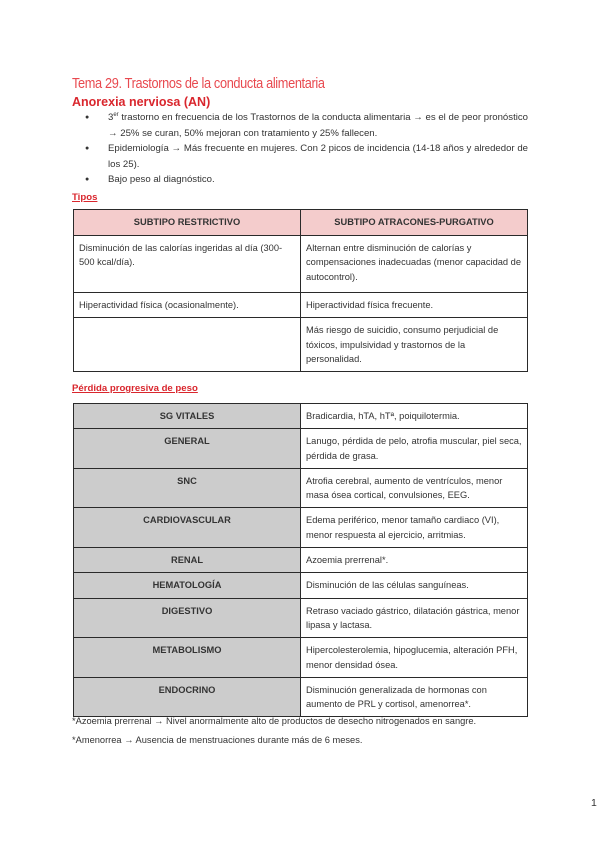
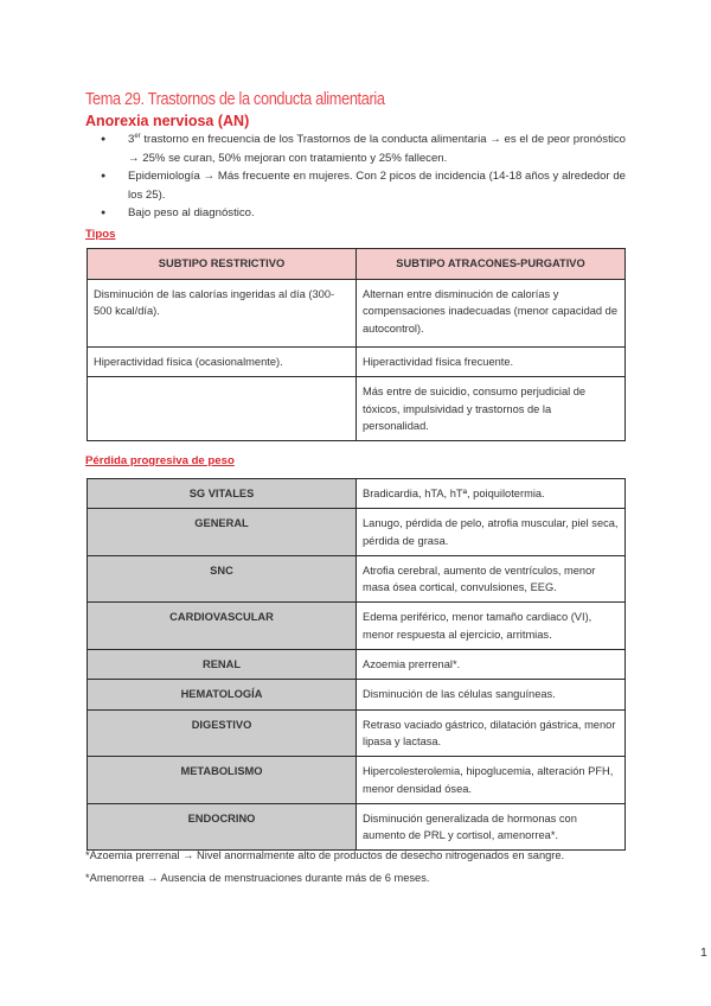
  Tema 29. Trastornos de la conducta alimentaria
  Anorexia nerviosa (AN)
  3 trastorno en frecuencia de los Trastornos de la conducta alimentaria → es el de peor pronóstico → 25% se curan, 50% mejoran con tratamiento y 25% fallecen.
  Epidemiología → Más frecuente en mujeres. Con 2 picos de incidencia (14-18 años y alrededor de los 25).
  Bajo peso al diagnóstico.
  Tipos
  SUBTIPO RESTRICTIVO	SUBTIPO ATRACONES-PURGATIVO
  Disminución de las calorías ingeridas al día (300-500 kcal/día).	Alternan entre disminución de calorías y compensaciones inadecuadas (menor capacidad de autocontrol).
  Hiperactividad física (ocasionalmente).	Hiperactividad física frecuente.
- 	Más riesgo de suicidio, consumo perjudicial de tóxicos, impulsividad y trastornos de la personalidad.
+ 	Más entre de suicidio, consumo perjudicial de tóxicos, impulsividad y trastornos de la personalidad.
  Pérdida progresiva de peso
  SG VITALES	Bradicardia, hTA, hTª, poiquilotermia.
  GENERAL	Lanugo, pérdida de pelo, atrofia muscular, piel seca, pérdida de grasa.
  SNC	Atrofia cerebral, aumento de ventrículos, menor masa ósea cortical, convulsiones, EEG.
  CARDIOVASCULAR	Edema periférico, menor tamaño cardiaco (VI), menor respuesta al ejercicio, arritmias.
  RENAL	Azoemia prerrenal*.
  HEMATOLOGÍA	Disminución de las células sanguíneas.
  DIGESTIVO	Retraso vaciado gástrico, dilatación gástrica, menor lipasa y lactasa.
  METABOLISMO	Hipercolesterolemia, hipoglucemia, alteración PFH, menor densidad ósea.
  ENDOCRINO	Disminución generalizada de hormonas con aumento de PRL y cortisol, amenorrea*.
  *Azoemia prerrenal → Nivel anormalmente alto de productos de desecho nitrogenados en sangre.
  *Amenorrea → Ausencia de menstruaciones durante más de 6 meses.
  1
